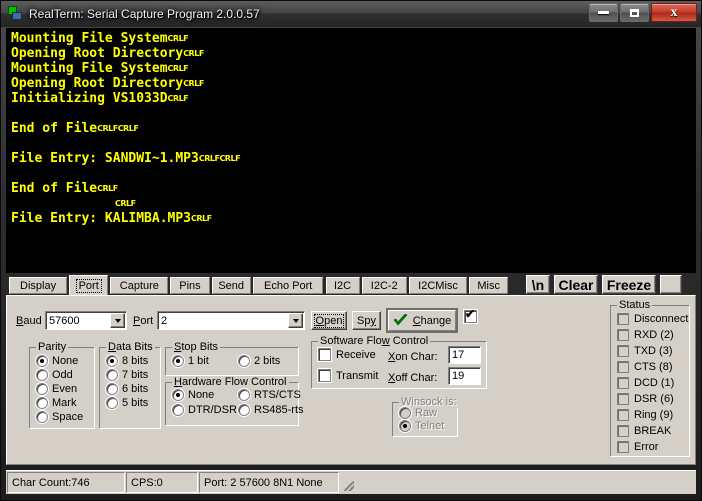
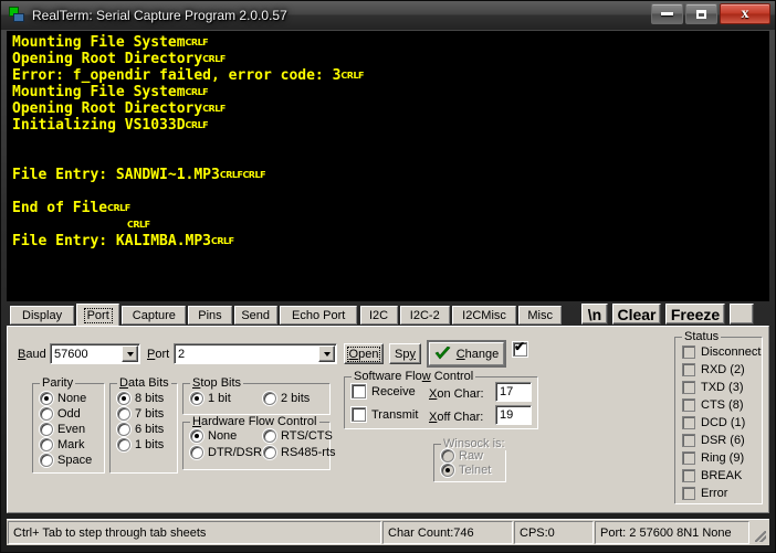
  RealTerm: Serial Capture Program 2.0.0.57
  x
  Mounting File SystemCRLF
  Opening Root DirectoryCRLF
+ Error: f_opendir failed, error code: 3CRLF
  Mounting File SystemCRLF
  Opening Root DirectoryCRLF
  Initializing VS1033DCRLF
- End of FileCRLFCRLF
  File Entry: SANDWI~1.MP3CRLFCRLF
  End of FileCRLF
  CRLF
  File Entry: KALIMBA.MP3CRLF
  Display
  Port
  Capture
  Pins
  Send
  Echo Port
  I2C
  I2C-2
  I2CMisc
  Misc
  \n
  Clear
  Freeze
  Baud
  57600
  Port
  2
  Open
  Spy
  Change
  Parity
  None
  Odd
  Even
  Mark
  Space
  Data Bits
  8 bits
  7 bits
  6 bits
- 5 bits
+ 1 bits
  Stop Bits
  1 bit
  2 bits
  Hardware Flow Control
  None
  RTS/CTS
  DTR/DSR
  RS485-rts
  Software Flow Control
  Receive
  Xon Char:
  17
  Transmit
  Xoff Char:
  19
  Winsock is:
  Raw
  Telnet
  Status
  Disconnect
  RXD (2)
  TXD (3)
  CTS (8)
  DCD (1)
  DSR (6)
  Ring (9)
  BREAK
  Error
+ Ctrl+ Tab to step through tab sheets
  Char Count:746
  CPS:0
  Port: 2 57600 8N1 None
